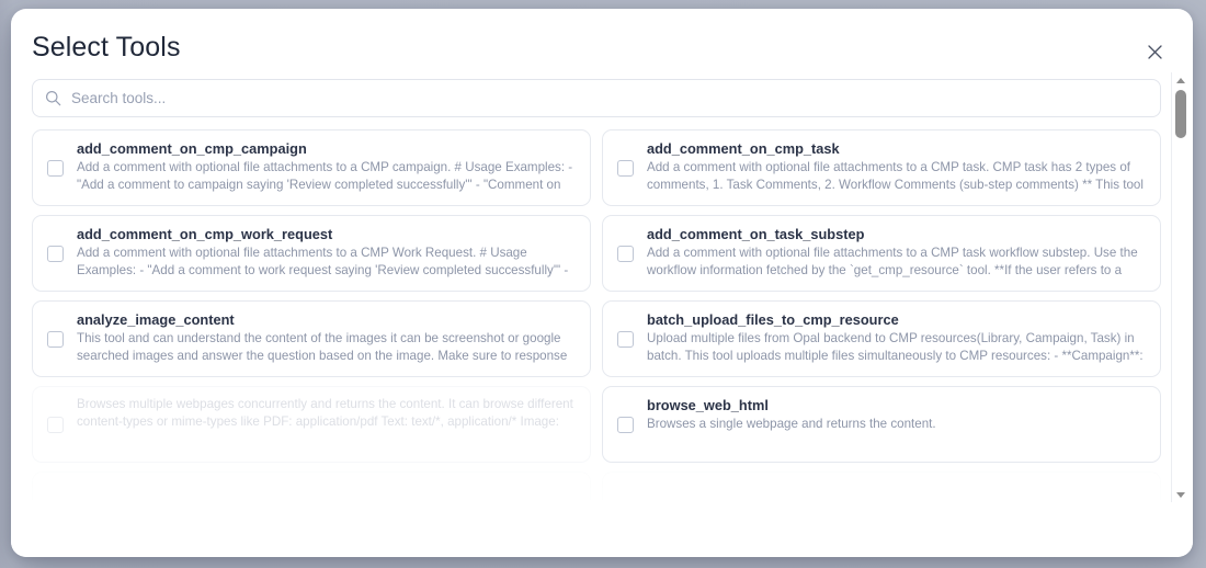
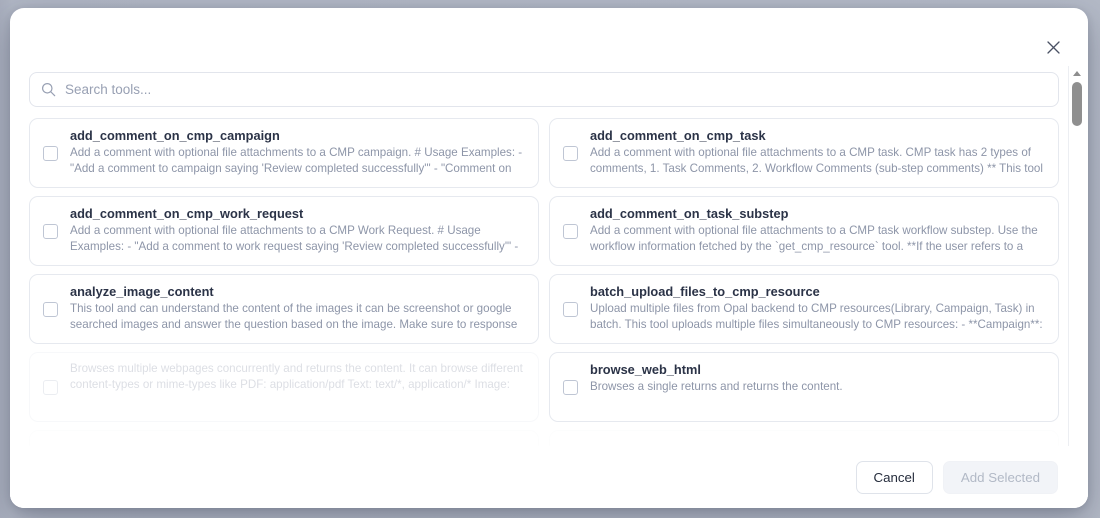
- Select Tools
  Search tools...
  add_comment_on_cmp_campaign
  Add a comment with optional file attachments to a CMP campaign. # Usage Examples: - "Add a comment to campaign saying 'Review completed successfully'" - "Comment on
  add_comment_on_cmp_task
  Add a comment with optional file attachments to a CMP task. CMP task has 2 types of comments, 1. Task Comments, 2. Workflow Comments (sub-step comments) ** This tool
  add_comment_on_cmp_work_request
  Add a comment with optional file attachments to a CMP Work Request. # Usage Examples: - "Add a comment to work request saying 'Review completed successfully'" -
  add_comment_on_task_substep
  Add a comment with optional file attachments to a CMP task workflow substep. Use the workflow information fetched by the `get_cmp_resource` tool. **If the user refers to a
  analyze_image_content
  This tool and can understand the content of the images it can be screenshot or google searched images and answer the question based on the image. Make sure to response
  batch_upload_files_to_cmp_resource
  Upload multiple files from Opal backend to CMP resources(Library, Campaign, Task) in batch. This tool uploads multiple files simultaneously to CMP resources: - **Campaign**:
  Browses multiple webpages concurrently and returns the content. It can browse different content-types or mime-types like PDF: application/pdf Text: text/*, application/* Image:
  browse_web_html
- Browses a single webpage and returns the content.
+ Browses a single returns and returns the content.
+ Cancel
+ Add Selected
